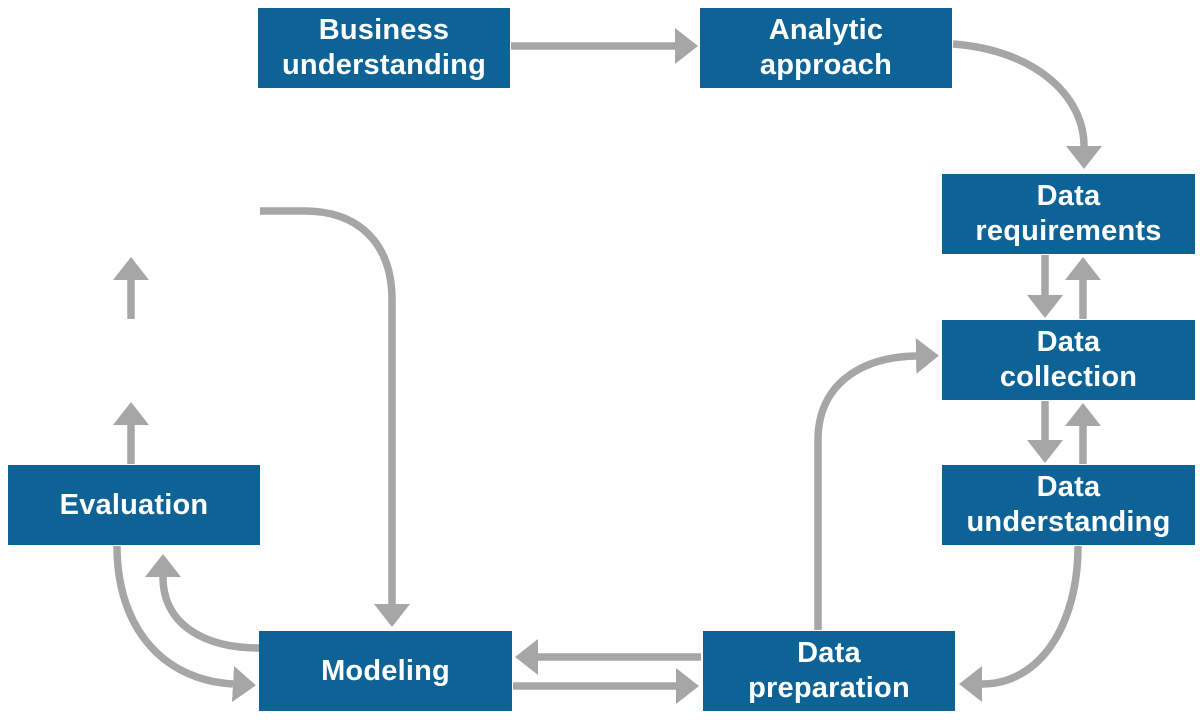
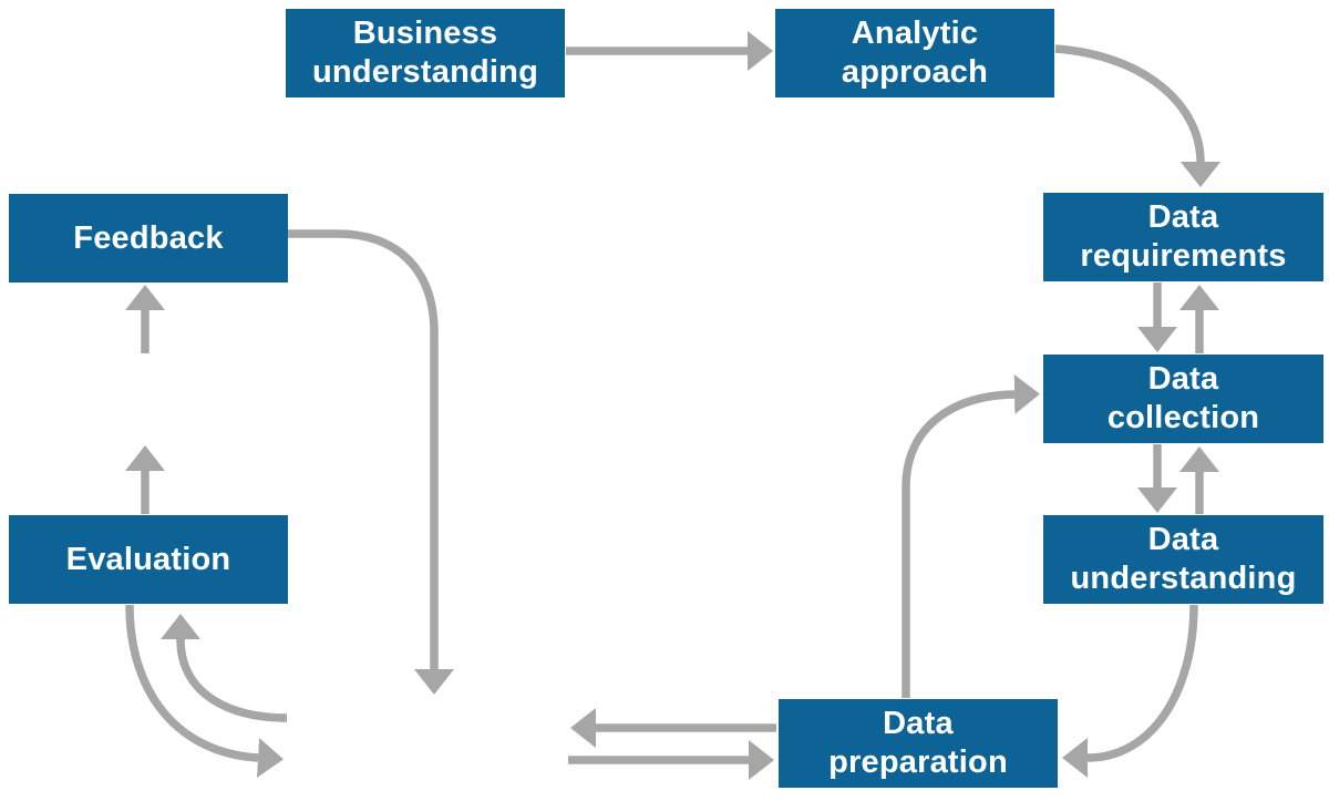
  Business
  understanding
  Analytic
  approach
  Data
  requirements
  Data
  collection
  Data
  understanding
  Data
  preparation
- Modeling
  Evaluation
+ Feedback
